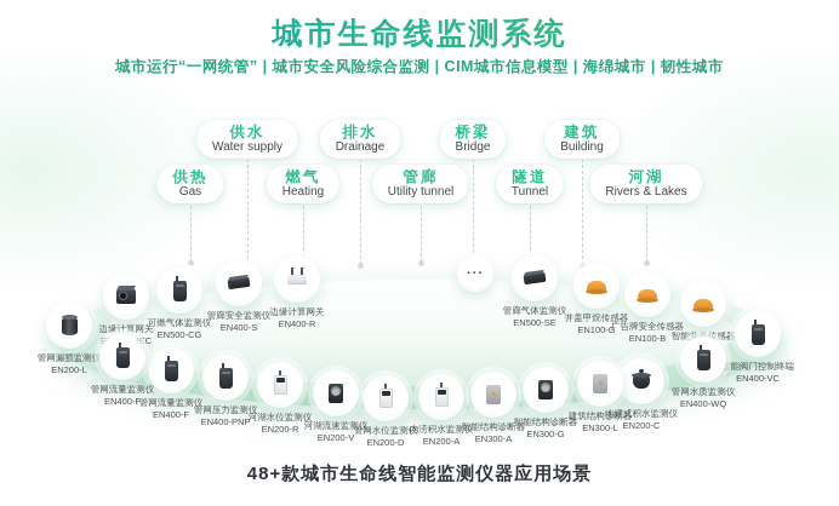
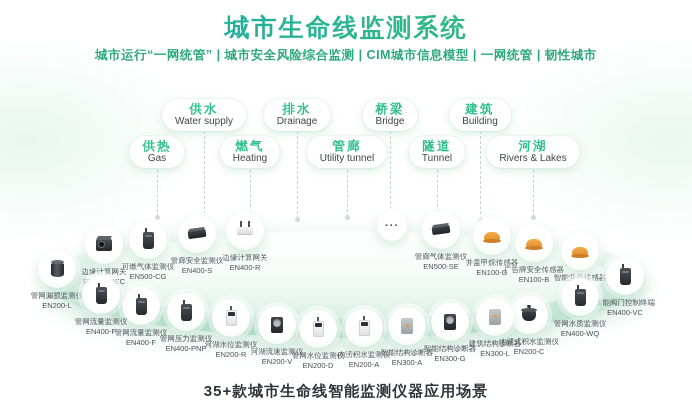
  城市生命线监测系统
- 城市运行“一网统管” | 城市安全风险综合监测 | CIM城市信息模型 | 海绵城市 | 韧性城市
+ 城市运行“一网统管” | 城市安全风险综合监测 | CIM城市信息模型 | 一网统管 | 韧性城市
  供水
  Water supply
  排水
  Drainage
  桥梁
  Bridge
  建筑
  Building
  供热
  Gas
  燃气
  Heating
  管廊
  Utility tunnel
  隧道
  Tunnel
  河湖
  Rivers & Lakes
  管网漏损监测仪
  EN200-L
  边缘计算网关
  可燃气体监测仪
  EN500-CG
  管廊安全监测仪
  EN400-S
  边缘计算网关
  EN400-R
  管廊气体监测仪
  EN500-SE
  井盖甲烷传感器
  EN100-G
  广告牌安全传感器
  EN100-B
  智能井传感器
  智能阀门控制终端
  EN400-VC
  管网水质监测仪
  EN400-WQ
  地埋式积水监测仪
  EN200-C
  建筑结构诊断器
  EN300-L
  智能结构诊断器
  EN300-G
  智能结构诊断器
  EN300-A
  内涝积水监测仪
  EN200-A
  管网水位监测仪
  EN200-D
  河湖流速监测仪
  EN200-V
  河湖水位监测仪
  EN200-R
  管网压力监测仪
  EN400-PNP
  管网流量监测仪
  EN400-F
  管网流量监测仪
  EN400-F
  ···
- 48+款城市生命线智能监测仪器应用场景
+ 35+款城市生命线智能监测仪器应用场景
